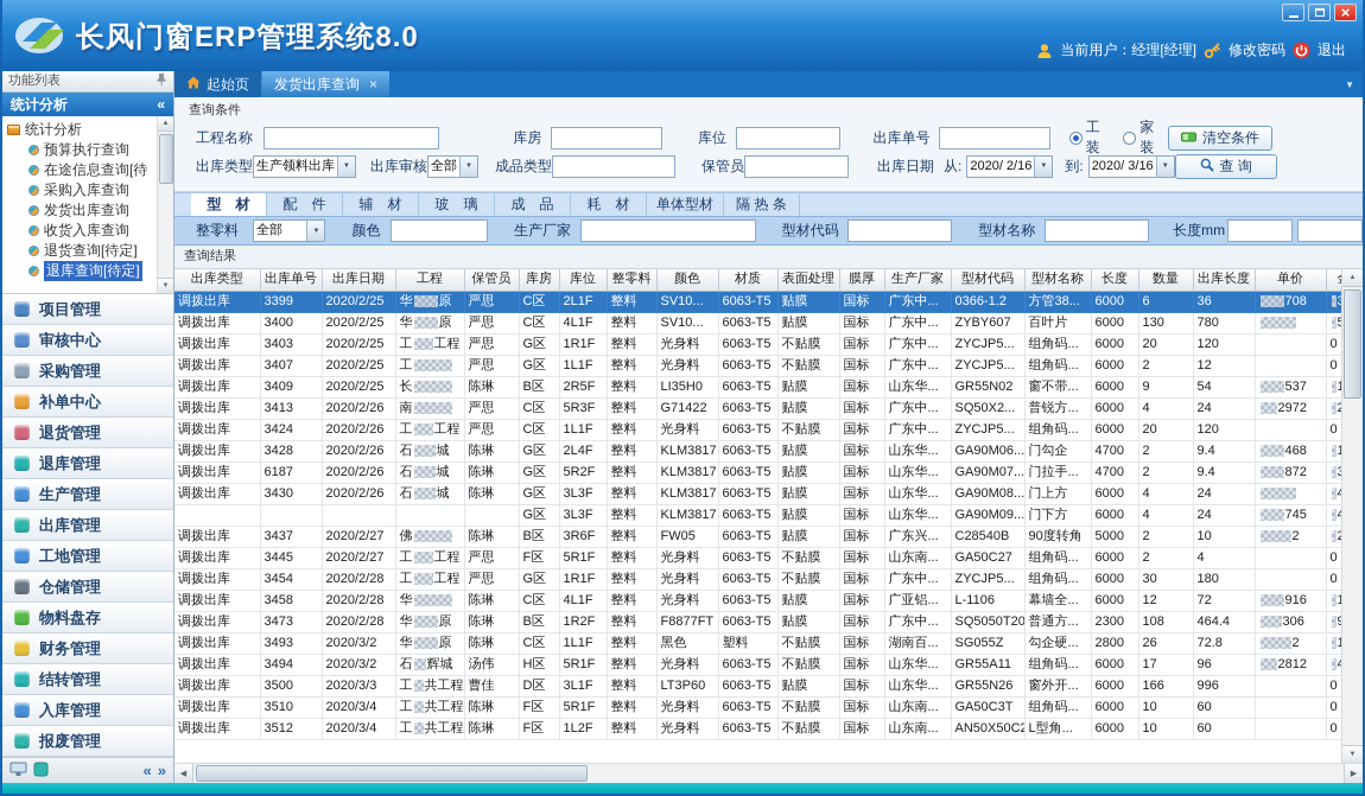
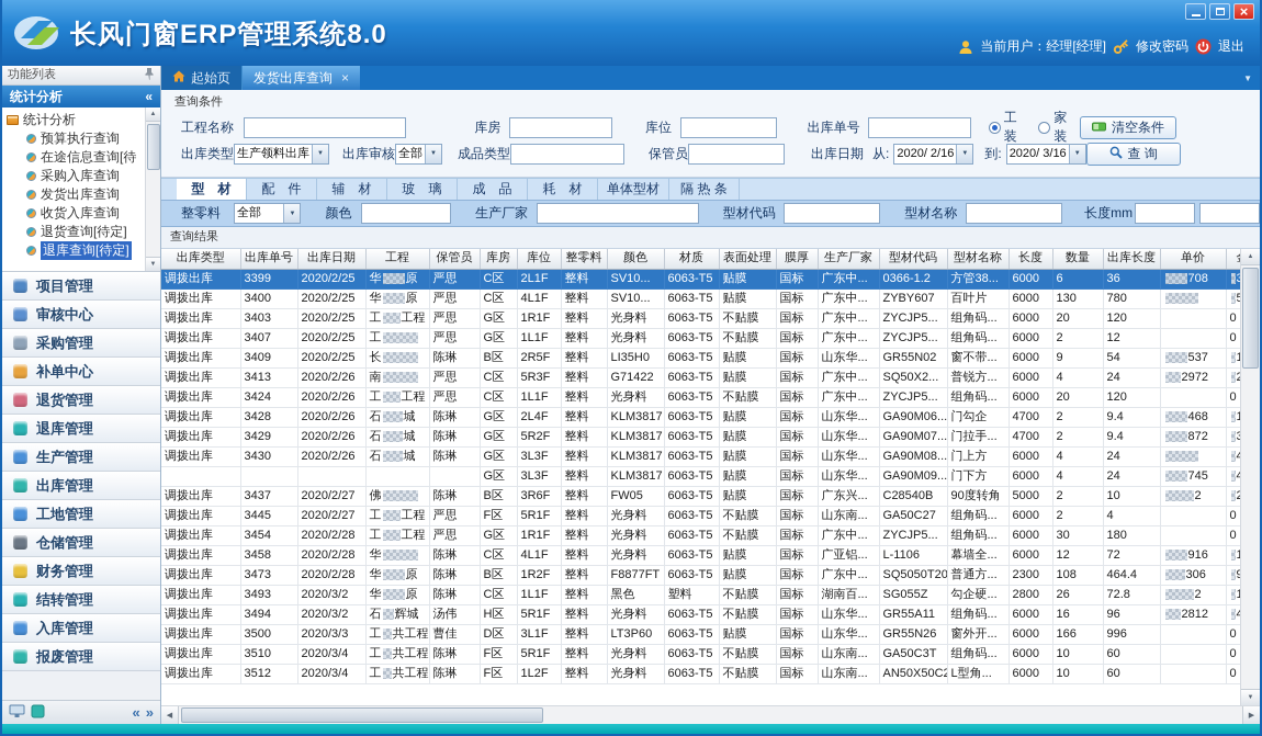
  长风门窗ERP管理系统8.0
  ×
  当前用户：经理[经理]
  修改密码
  退出
  功能列表
  统计分析
  «
  统计分析
  预算执行查询
  在途信息查询[待
  采购入库查询
  发货出库查询
  收货入库查询
  退货查询[待定]
  退库查询[待定]
  项目管理
  审核中心
  采购管理
  补单中心
  退货管理
  退库管理
  生产管理
  出库管理
  工地管理
  仓储管理
- 物料盘存
  财务管理
  结转管理
  入库管理
  报废管理
  «
  »
  起始页
  发货出库查询
  ×
  ▼
  查询条件
  工程名称
  库房
  库位
  出库单号
  工装
  家装
  清空条件
  出库类型
  生产领料出库
  出库审核
  全部
  成品类型
  保管员
  出库日期
  从:
  2020/ 2/16
  到:
  2020/ 3/16
  查 询
  型 材
  配 件
  辅 材
  玻 璃
  成 品
  耗 材
  单体型材
  隔 热 条
  整零料
  全部
  颜色
  生产厂家
  型材代码
  型材名称
  长度mm
  查询结果
  出库类型	出库单号	出库日期	工程	保管员	库房	库位	整零料	颜色	材质	表面处理	膜厚	生产厂家	型材代码	型材名称	长度	数量	出库长度	单价
  调拨出库	3399	2020/2/25	华 原	严思	C区	2L1F	整料	SV10...	6063-T5	贴膜	国标	广东中...	0366-1.2	方管38...	6000	6	36	708
  调拨出库	3400	2020/2/25	华 原	严思	C区	4L1F	整料	SV10...	6063-T5	贴膜	国标	广东中...	ZYBY607	百叶片	6000	130	780
  调拨出库	3403	2020/2/25	工 工程	严思	G区	1R1F	整料	光身料	6063-T5	不贴膜	国标	广东中...	ZYCJP5...	组角码...	6000	20	120		0
  调拨出库	3407	2020/2/25	工	严思	G区	1L1F	整料	光身料	6063-T5	不贴膜	国标	广东中...	ZYCJP5...	组角码...	6000	2	12		0
  调拨出库	3409	2020/2/25	长	陈琳	B区	2R5F	整料	LI35H0	6063-T5	贴膜	国标	山东华...	GR55N02	窗不带...	6000	9	54	537
  调拨出库	3413	2020/2/26	南	严思	C区	5R3F	整料	G71422	6063-T5	贴膜	国标	广东中...	SQ50X2...	普锐方...	6000	4	24	2972
  调拨出库	3424	2020/2/26	工 工程	严思	C区	1L1F	整料	光身料	6063-T5	不贴膜	国标	广东中...	ZYCJP5...	组角码...	6000	20	120		0
  调拨出库	3428	2020/2/26	石 城	陈琳	G区	2L4F	整料	KLM3817	6063-T5	贴膜	国标	山东华...	GA90M06...	门勾企	4700	2	9.4	468
- 调拨出库	6187	2020/2/26	石 城	陈琳	G区	5R2F	整料	KLM3817	6063-T5	贴膜	国标	山东华...	GA90M07...	门拉手...	4700	2	9.4	872
+ 调拨出库	3429	2020/2/26	石 城	陈琳	G区	5R2F	整料	KLM3817	6063-T5	贴膜	国标	山东华...	GA90M07...	门拉手...	4700	2	9.4	872
  调拨出库	3430	2020/2/26	石 城	陈琳	G区	3L3F	整料	KLM3817	6063-T5	贴膜	国标	山东华...	GA90M08...	门上方	6000	4	24
  					G区	3L3F	整料	KLM3817	6063-T5	贴膜	国标	山东华...	GA90M09...	门下方	6000	4	24	745
  调拨出库	3437	2020/2/27	佛	陈琳	B区	3R6F	整料	FW05	6063-T5	贴膜	国标	广东兴...	C28540B	90度转角	5000	2	10	2
  调拨出库	3445	2020/2/27	工 工程	严思	F区	5R1F	整料	光身料	6063-T5	不贴膜	国标	山东南...	GA50C27	组角码...	6000	2	4		0
  调拨出库	3454	2020/2/28	工 工程	严思	G区	1R1F	整料	光身料	6063-T5	不贴膜	国标	广东中...	ZYCJP5...	组角码...	6000	30	180		0
  调拨出库	3458	2020/2/28	华	陈琳	C区	4L1F	整料	光身料	6063-T5	贴膜	国标	广亚铝...	L-1106	幕墙全...	6000	12	72	916
  调拨出库	3473	2020/2/28	华 原	陈琳	B区	1R2F	整料	F8877FT	6063-T5	贴膜	国标	广东中...	SQ5050T20	普通方...	2300	108	464.4	306
  调拨出库	3493	2020/3/2	华 原	陈琳	C区	1L1F	整料	黑色	塑料	不贴膜	国标	湖南百...	SG055Z	勾企硬...	2800	26	72.8	2
- 调拨出库	3494	2020/3/2	石 辉城	汤伟	H区	5R1F	整料	光身料	6063-T5	不贴膜	国标	山东华...	GR55A11	组角码...	6000	17	96	2812
+ 调拨出库	3494	2020/3/2	石 辉城	汤伟	H区	5R1F	整料	光身料	6063-T5	不贴膜	国标	山东华...	GR55A11	组角码...	6000	16	96	2812
  调拨出库	3500	2020/3/3	工 共工程	曹佳	D区	3L1F	整料	LT3P60	6063-T5	贴膜	国标	山东华...	GR55N26	窗外开...	6000	166	996		0
  调拨出库	3510	2020/3/4	工 共工程	陈琳	F区	5R1F	整料	光身料	6063-T5	不贴膜	国标	山东南...	GA50C3T	组角码...	6000	10	60		0
  调拨出库	3512	2020/3/4	工 共工程	陈琳	F区	1L2F	整料	光身料	6063-T5	不贴膜	国标	山东南...	AN50X50C2	L型角...	6000	10	60		0
